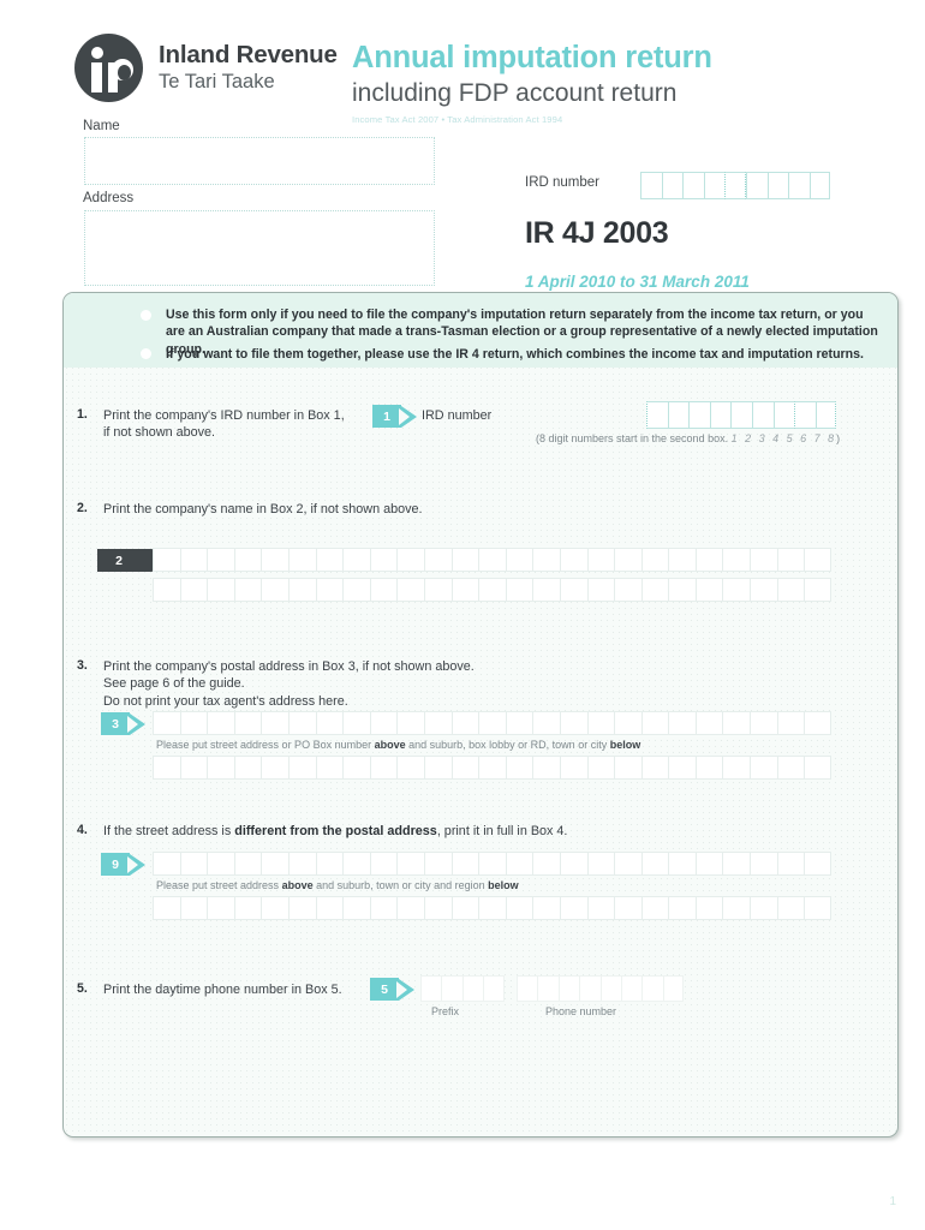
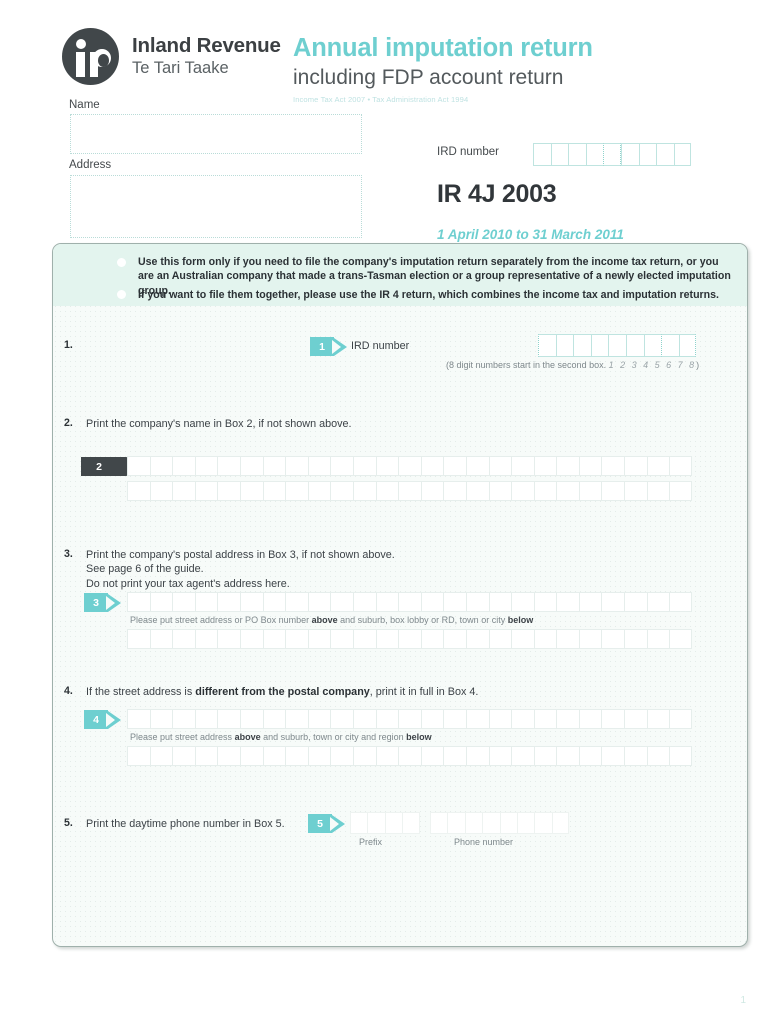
  Inland Revenue
  Te Tari Taake
  Annual imputation return
  including FDP account return
  Income Tax Act 2007 • Tax Administration Act 1994
  Name
  Address
  IRD number
  IR 4J 2003
  1 April 2010 to 31 March 2011
  Use this form only if you need to file the company's imputation return separately from the income tax return, or you are an Australian company that made a trans-Tasman election or a group representative of a newly elected imputation group.
  If you want to file them together, please use the IR 4 return, which combines the income tax and imputation returns.
  1.
- Print the company's IRD number in Box 1,
- if not shown above.
  1
  IRD number
  (8 digit numbers start in the second box. 1 2 3 4 5 6 7 8)
  2.
  Print the company's name in Box 2, if not shown above.
  2
  3.
  Print the company's postal address in Box 3, if not shown above.
  See page 6 of the guide.
  Do not print your tax agent's address here.
  3
  Please put street address or PO Box number above and suburb, box lobby or RD, town or city below
  4.
- If the street address is different from the postal address, print it in full in Box 4.
+ If the street address is different from the postal company, print it in full in Box 4.
- 9
+ 4
  Please put street address above and suburb, town or city and region below
  5.
  Print the daytime phone number in Box 5.
  5
  Prefix
  Phone number
  1
